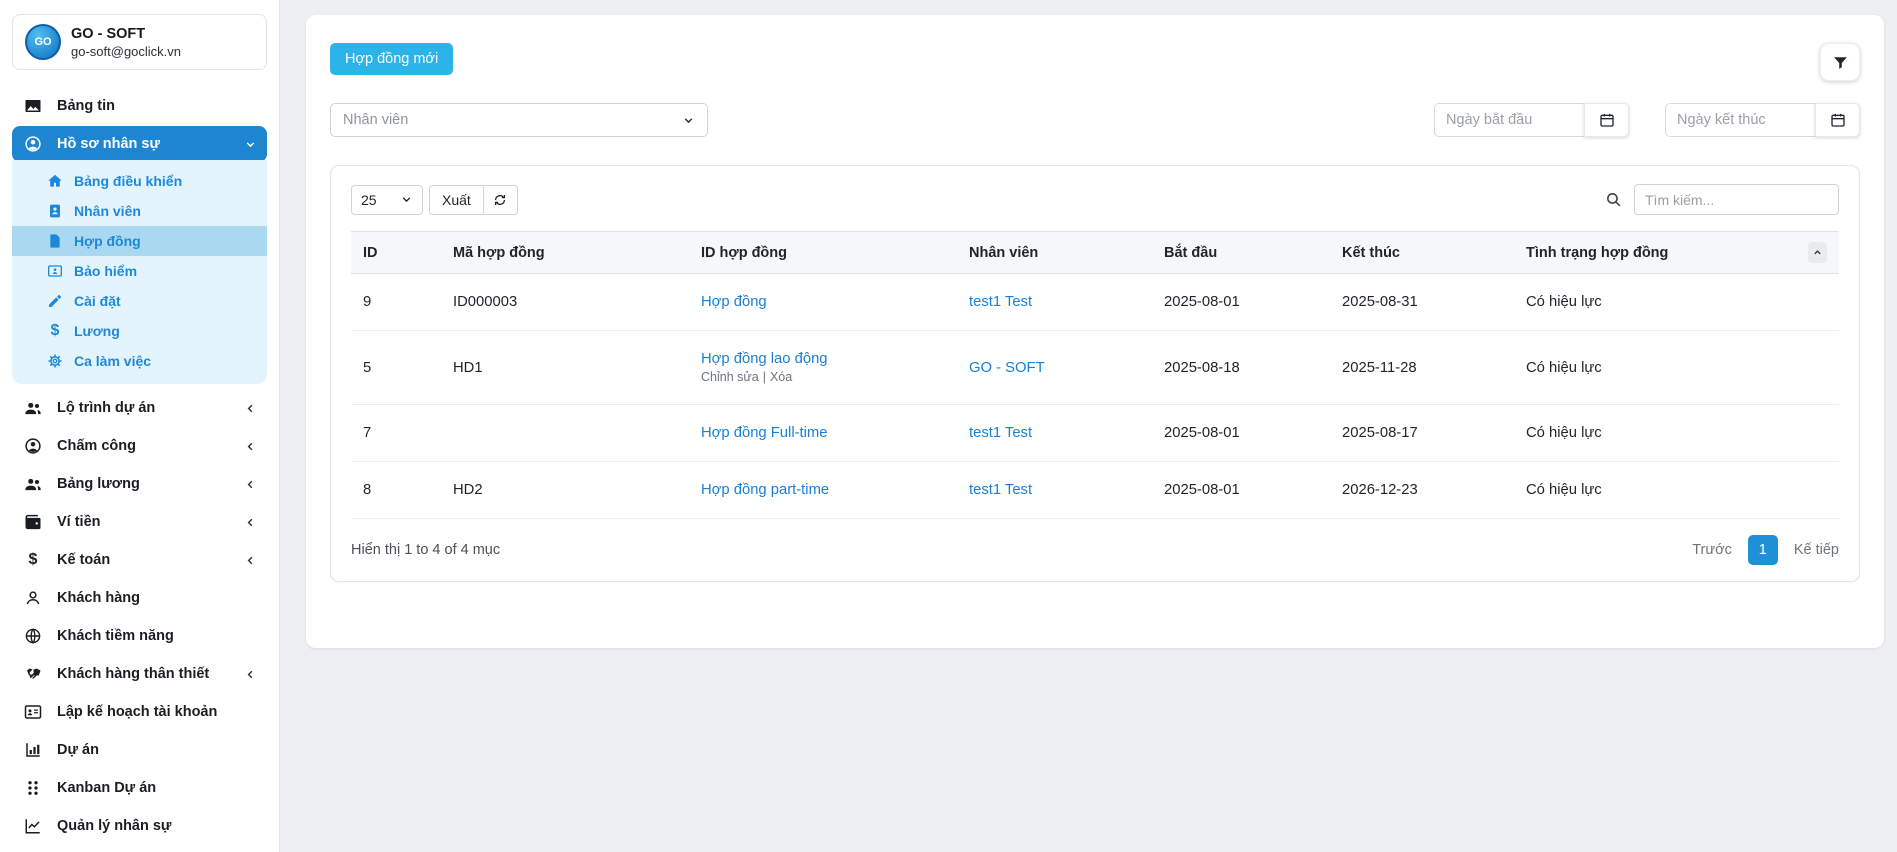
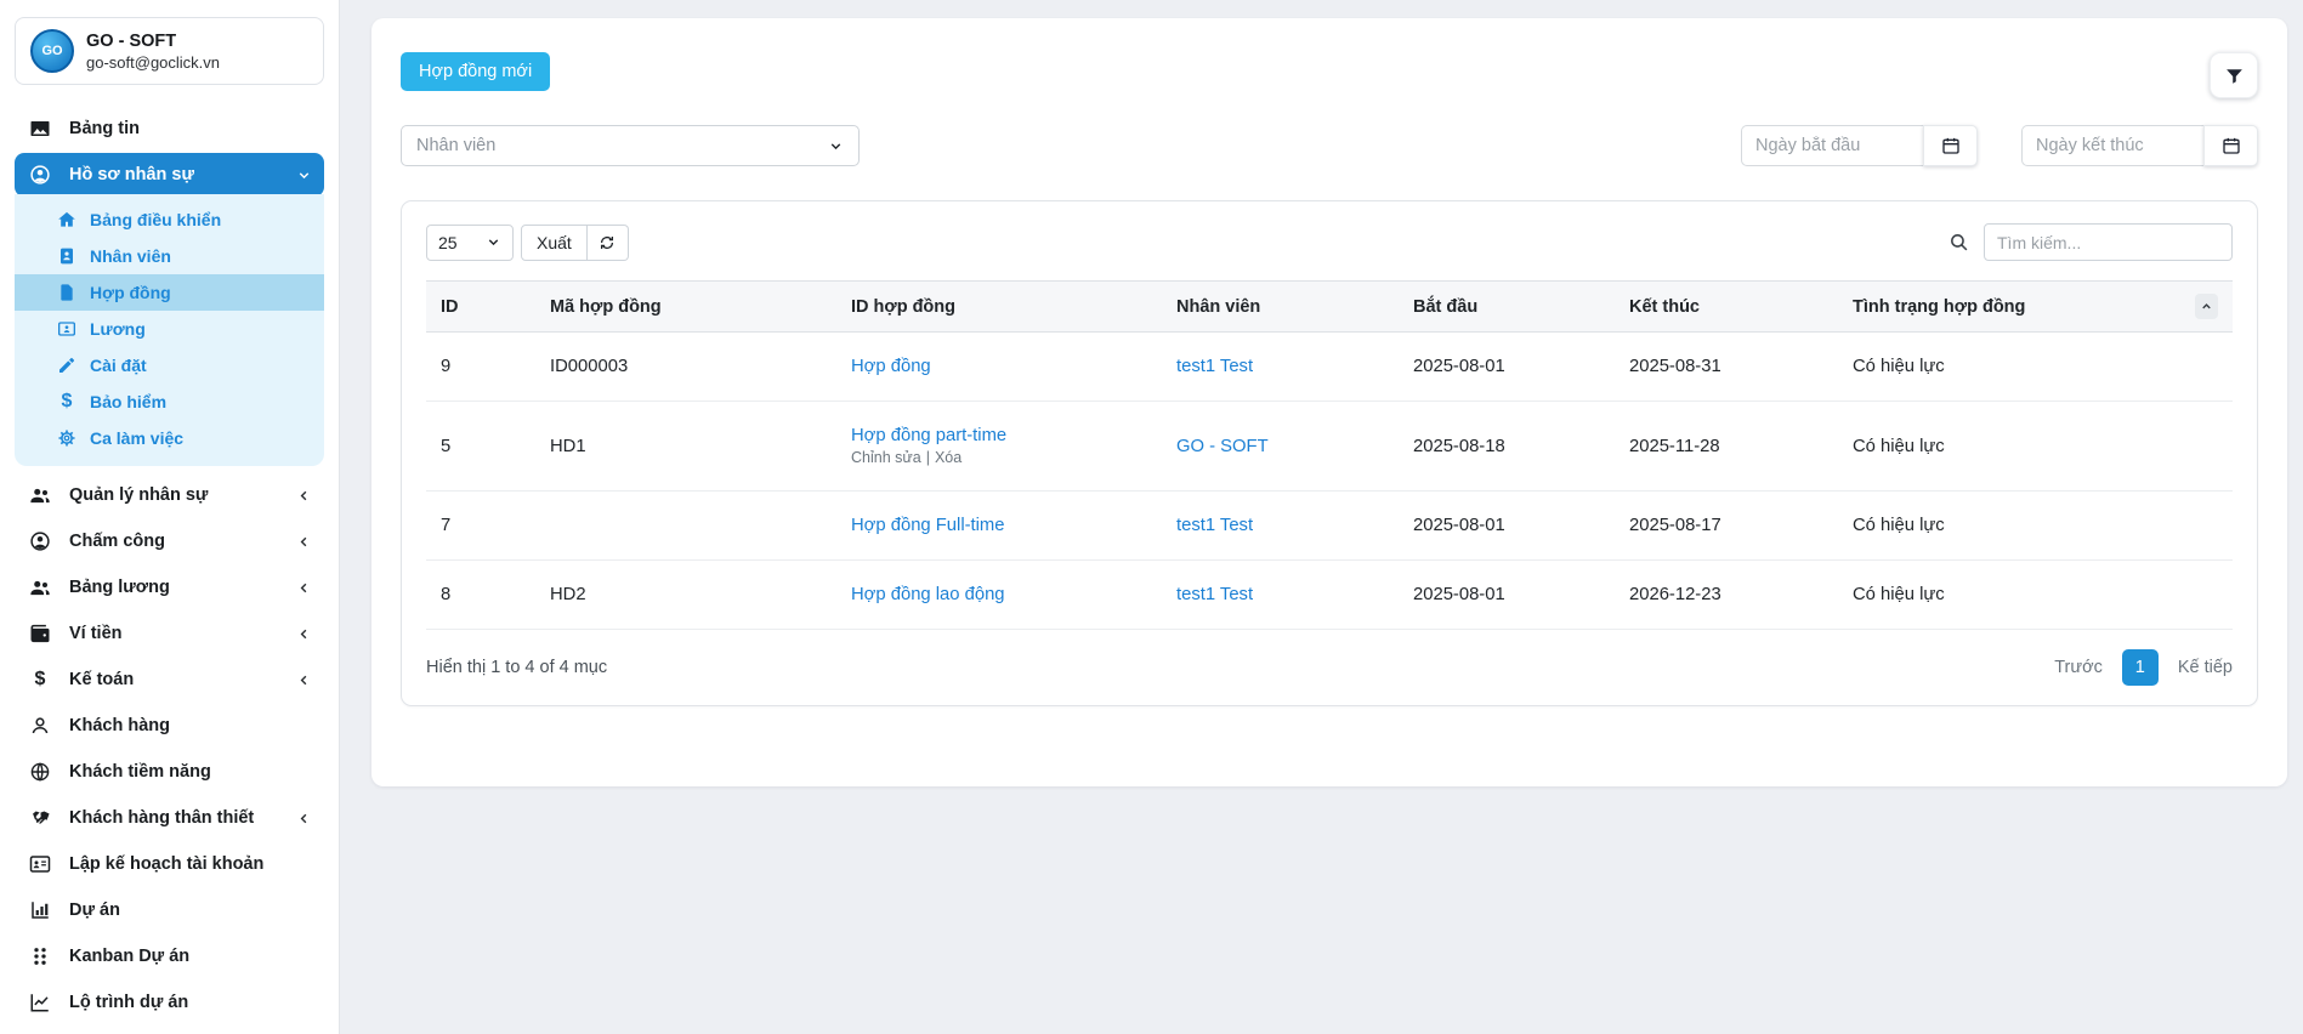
  GO
  GO - SOFT
  go-soft@goclick.vn
  Bảng tin
  Hồ sơ nhân sự
  Bảng điều khiển
  Nhân viên
  Hợp đồng
- Bảo hiểm
+ Lương
  Cài đặt
  $
- Lương
+ Bảo hiểm
  Ca làm việc
- Lộ trình dự án
+ Quản lý nhân sự
  Chấm công
  Bảng lương
  Ví tiền
  $
  Kế toán
  Khách hàng
  Khách tiềm năng
  Khách hàng thân thiết
  Lập kế hoạch tài khoản
  Dự án
  Kanban Dự án
- Quản lý nhân sự
+ Lộ trình dự án
  Hợp đồng mới
  Nhân viên
  Ngày bắt đầu
  Ngày kết thúc
  25
  Xuất
  Tìm kiếm...
  ID	Mã hợp đồng	ID hợp đồng	Nhân viên	Bắt đầu	Kết thúc	Tình trạng hợp đồng
  9	ID000003	Hợp đồng	test1 Test	2025-08-01	2025-08-31	Có hiệu lực
- 5	HD1	Hợp đồng lao động Chỉnh sửa | Xóa	GO - SOFT	2025-08-18	2025-11-28	Có hiệu lực
+ 5	HD1	Hợp đồng part-time Chỉnh sửa | Xóa	GO - SOFT	2025-08-18	2025-11-28	Có hiệu lực
  7		Hợp đồng Full-time	test1 Test	2025-08-01	2025-08-17	Có hiệu lực
- 8	HD2	Hợp đồng part-time	test1 Test	2025-08-01	2026-12-23	Có hiệu lực
+ 8	HD2	Hợp đồng lao động	test1 Test	2025-08-01	2026-12-23	Có hiệu lực
  Hiển thị 1 to 4 of 4 mục
  Trước
  1
  Kế tiếp
